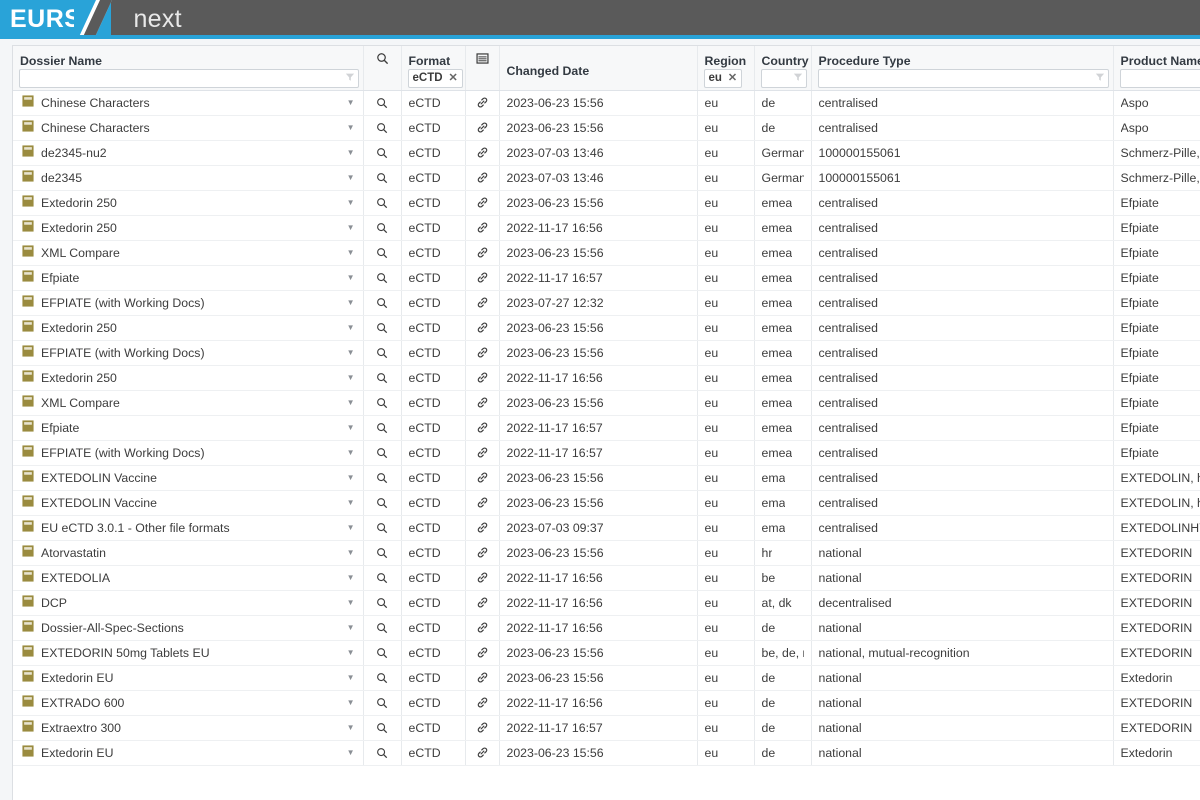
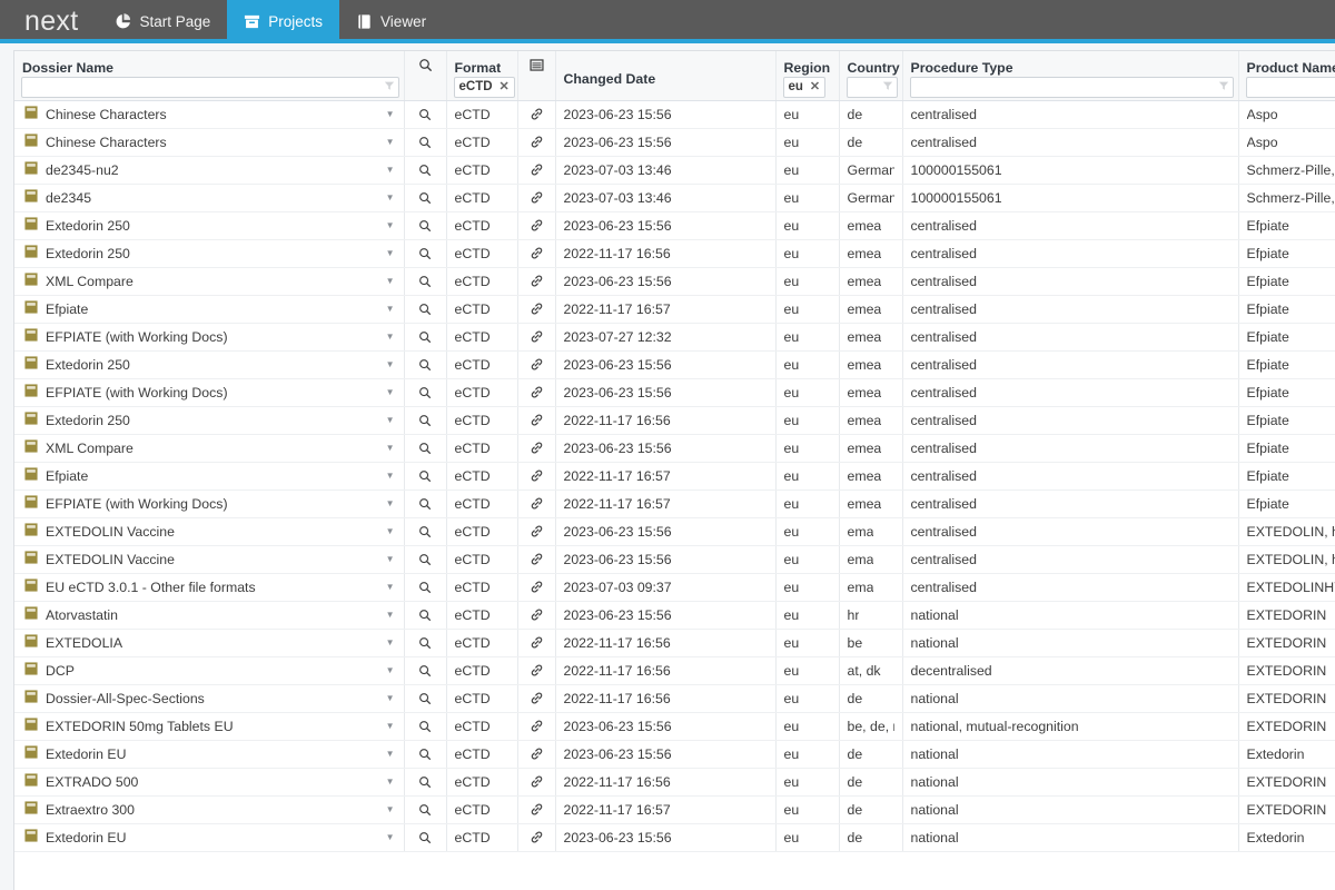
- EURS
  next
+ Start Page
+ Projects
+ Viewer
  Dossier Name		Format eCTD ✕		Changed Date	Region eu ✕	Country	Procedure Type	Product Nam
  Chinese Characters ▼		eCTD		2023-06-23 15:56	eu	de	centralised	Aspo
  Chinese Characters ▼		eCTD		2023-06-23 15:56	eu	de	centralised	Aspo
  de2345-nu2 ▼		eCTD		2023-07-03 13:46	eu	German	100000155061	Schmerz-Pille,
  de2345 ▼		eCTD		2023-07-03 13:46	eu	German	100000155061	Schmerz-Pille,
  Extedorin 250 ▼		eCTD		2023-06-23 15:56	eu	emea	centralised	Efpiate
  Extedorin 250 ▼		eCTD		2022-11-17 16:56	eu	emea	centralised	Efpiate
  XML Compare ▼		eCTD		2023-06-23 15:56	eu	emea	centralised	Efpiate
  Efpiate ▼		eCTD		2022-11-17 16:57	eu	emea	centralised	Efpiate
  EFPIATE (with Working Docs) ▼		eCTD		2023-07-27 12:32	eu	emea	centralised	Efpiate
  Extedorin 250 ▼		eCTD		2023-06-23 15:56	eu	emea	centralised	Efpiate
  EFPIATE (with Working Docs) ▼		eCTD		2023-06-23 15:56	eu	emea	centralised	Efpiate
  Extedorin 250 ▼		eCTD		2022-11-17 16:56	eu	emea	centralised	Efpiate
  XML Compare ▼		eCTD		2023-06-23 15:56	eu	emea	centralised	Efpiate
  Efpiate ▼		eCTD		2022-11-17 16:57	eu	emea	centralised	Efpiate
  EFPIATE (with Working Docs) ▼		eCTD		2022-11-17 16:57	eu	emea	centralised	Efpiate
  EXTEDOLIN Vaccine ▼		eCTD		2023-06-23 15:56	eu	ema	centralised	EXTEDOLIN,
  EXTEDOLIN Vaccine ▼		eCTD		2023-06-23 15:56	eu	ema	centralised	EXTEDOLIN,
  EU eCTD 3.0.1 - Other file formats ▼		eCTD		2023-07-03 09:37	eu	ema	centralised	EXTEDOLINH
  Atorvastatin ▼		eCTD		2023-06-23 15:56	eu	hr	national	EXTEDORIN
  EXTEDOLIA ▼		eCTD		2022-11-17 16:56	eu	be	national	EXTEDORIN
  DCP ▼		eCTD		2022-11-17 16:56	eu	at, dk	decentralised	EXTEDORIN
  Dossier-All-Spec-Sections ▼		eCTD		2022-11-17 16:56	eu	de	national	EXTEDORIN
  EXTEDORIN 50mg Tablets EU ▼		eCTD		2023-06-23 15:56	eu	be, de,	national, mutual-recognition	EXTEDORIN
  Extedorin EU ▼		eCTD		2023-06-23 15:56	eu	de	national	Extedorin
- EXTRADO 600 ▼		eCTD		2022-11-17 16:56	eu	de	national	EXTEDORIN
+ EXTRADO 500 ▼		eCTD		2022-11-17 16:56	eu	de	national	EXTEDORIN
  Extraextro 300 ▼		eCTD		2022-11-17 16:57	eu	de	national	EXTEDORIN
  Extedorin EU ▼		eCTD		2023-06-23 15:56	eu	de	national	Extedorin
